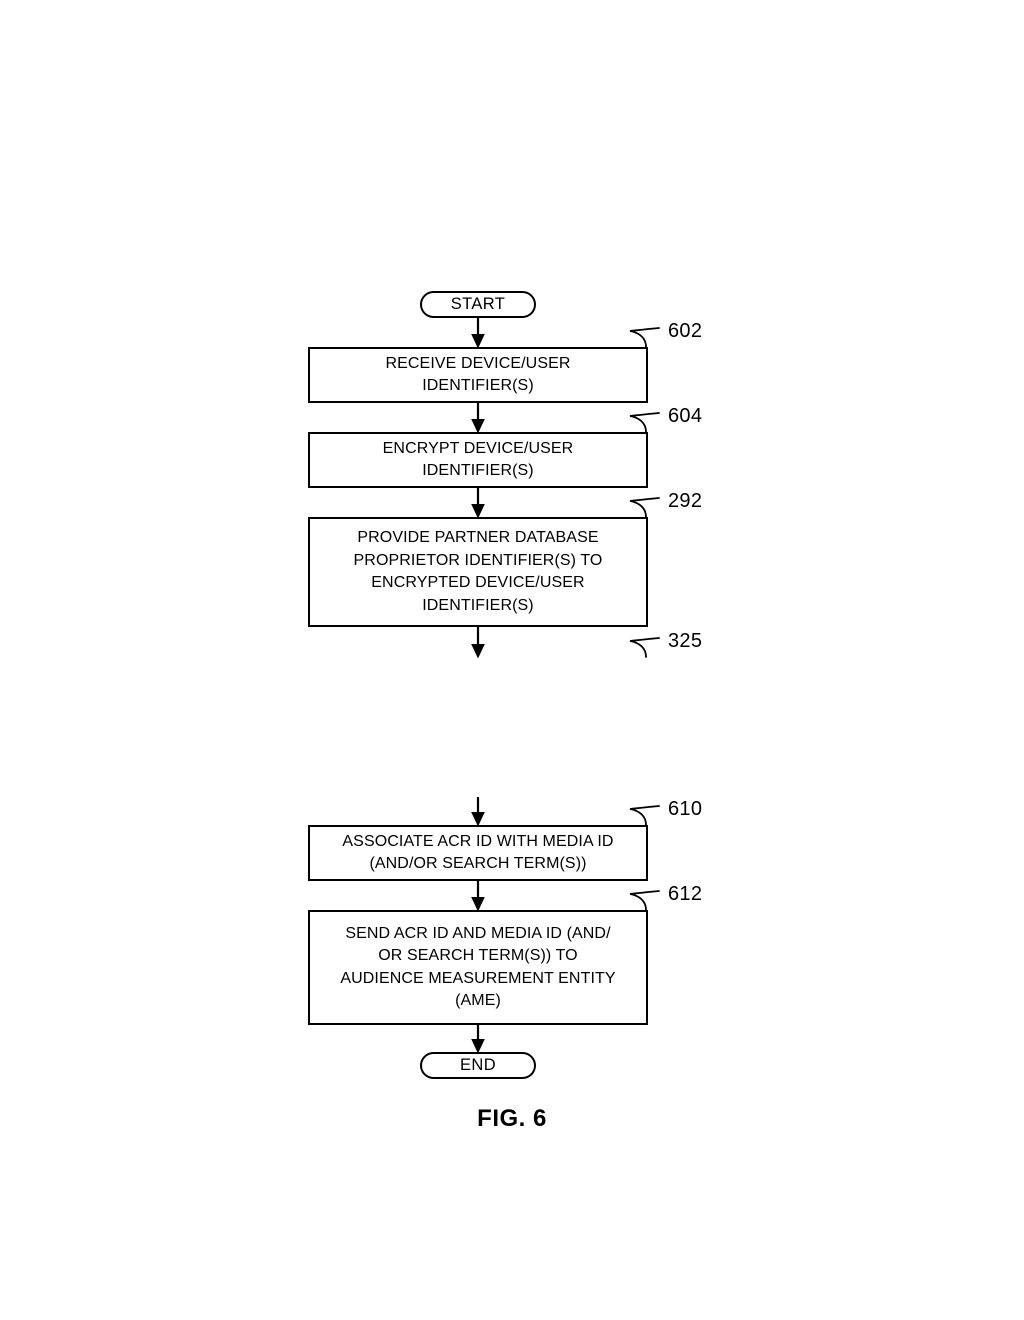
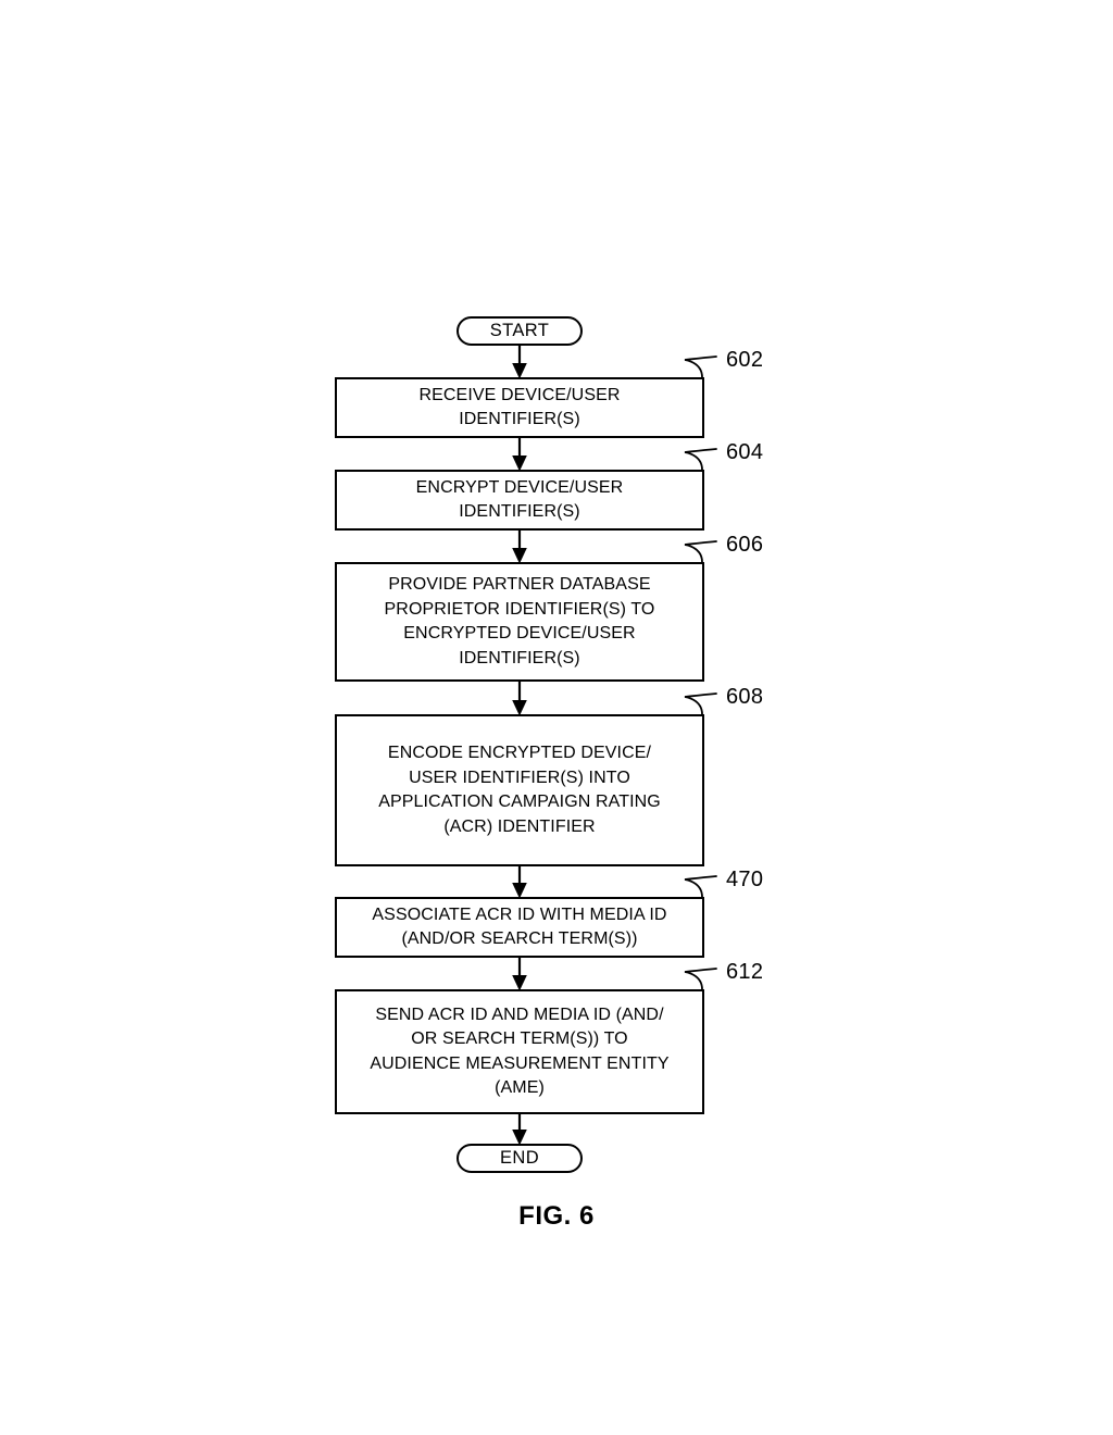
  START
  RECEIVE DEVICE/USER
  IDENTIFIER(S)
  602
  ENCRYPT DEVICE/USER
  IDENTIFIER(S)
  604
  PROVIDE PARTNER DATABASE
  PROPRIETOR IDENTIFIER(S) TO
  ENCRYPTED DEVICE/USER
  IDENTIFIER(S)
- 292
+ 606
+ ENCODE ENCRYPTED DEVICE/
+ USER IDENTIFIER(S) INTO
+ APPLICATION CAMPAIGN RATING
+ (ACR) IDENTIFIER
- 325
+ 608
  ASSOCIATE ACR ID WITH MEDIA ID
  (AND/OR SEARCH TERM(S))
- 610
+ 470
  SEND ACR ID AND MEDIA ID (AND/
  OR SEARCH TERM(S)) TO
  AUDIENCE MEASUREMENT ENTITY
  (AME)
  612
  END
  FIG. 6
